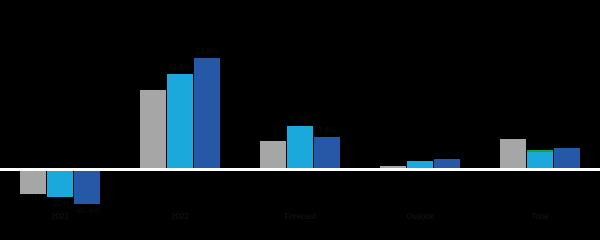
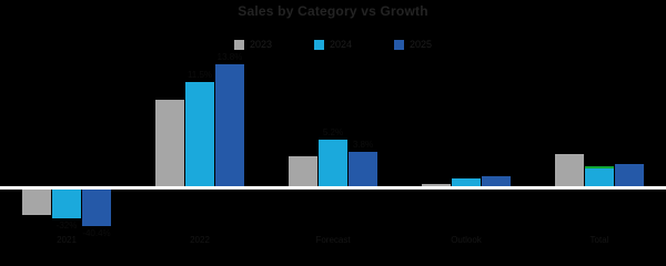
+ Sales by Category vs Growth
+ 2023
+ 2024
+ 2025
